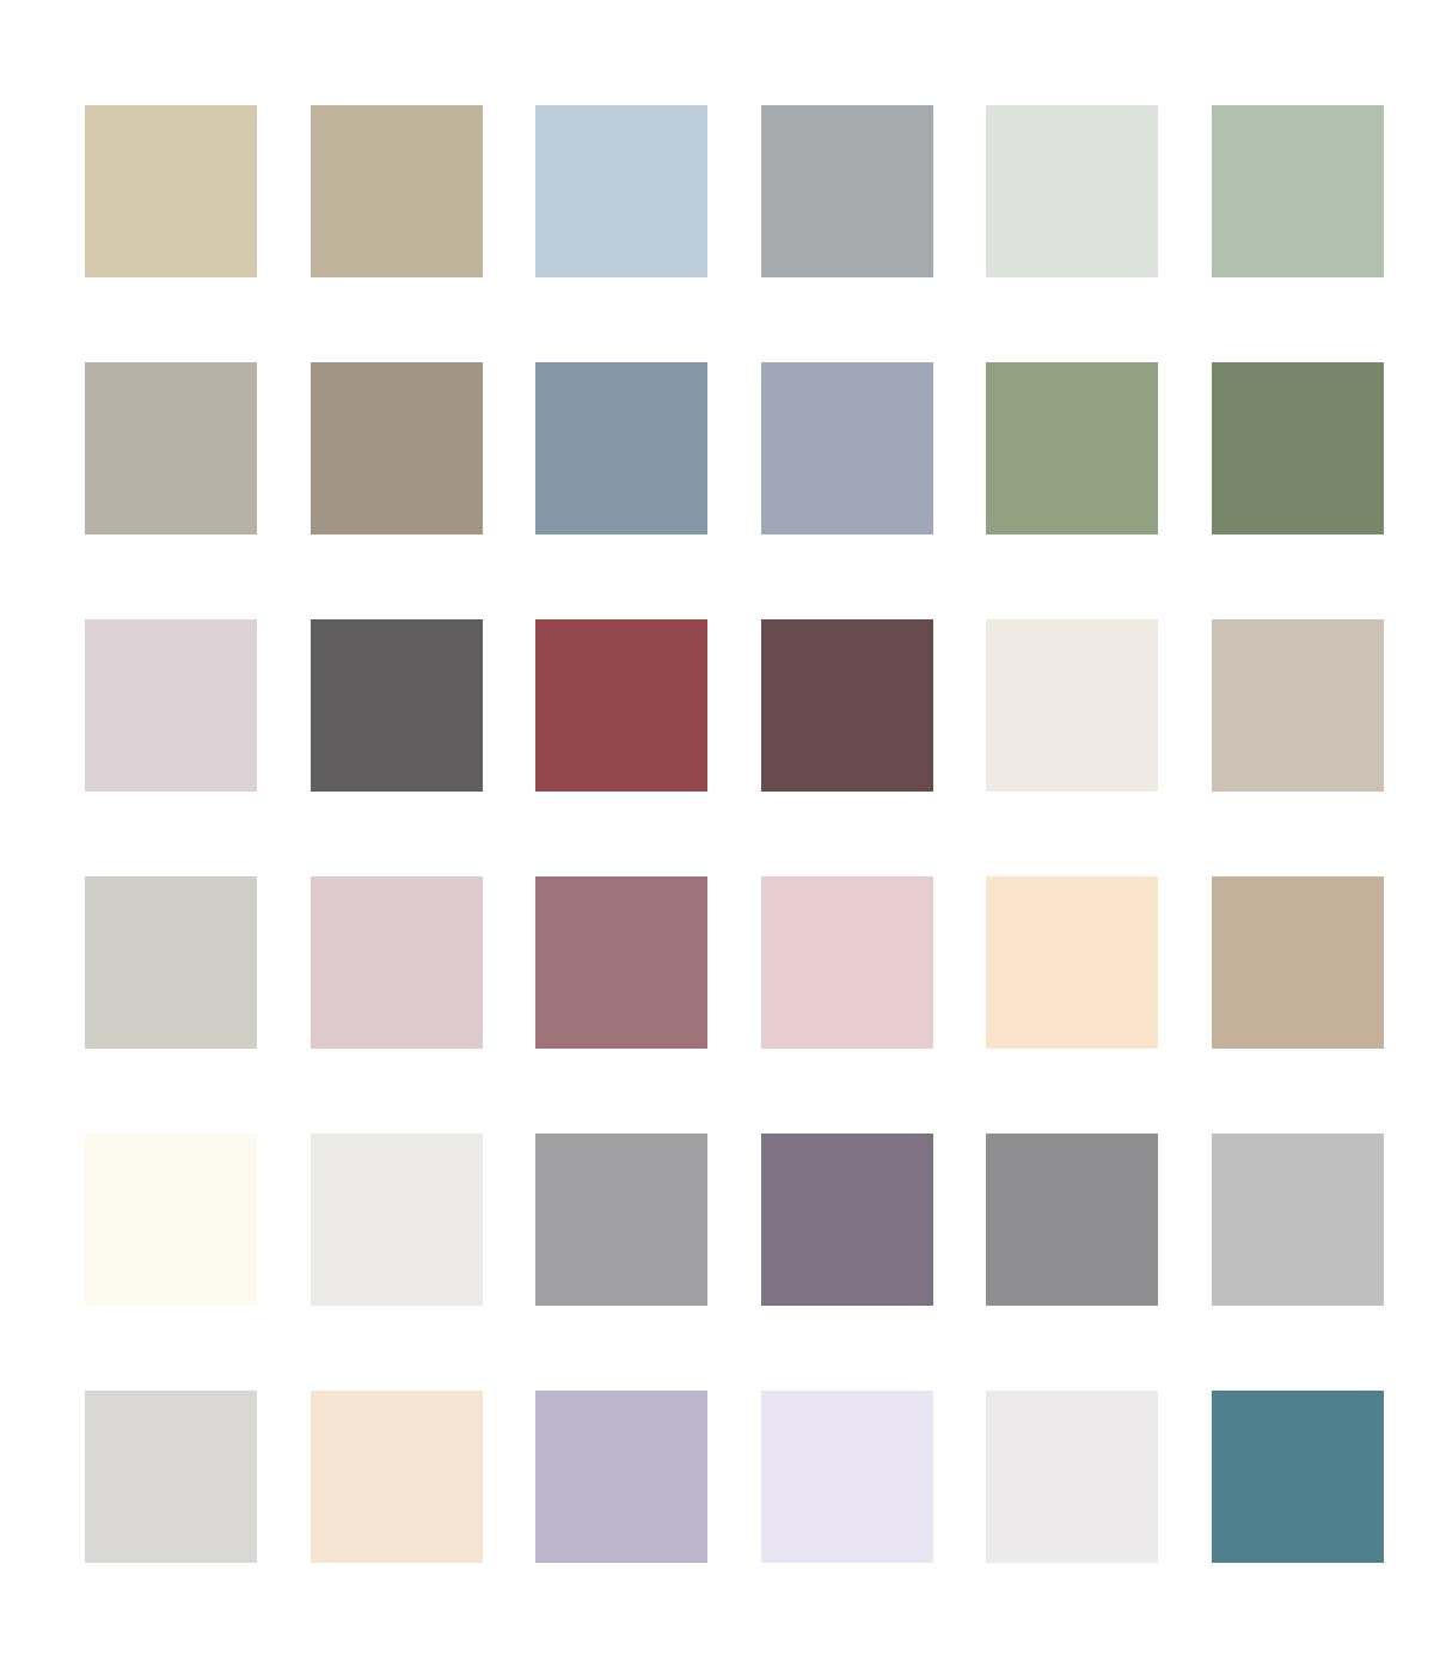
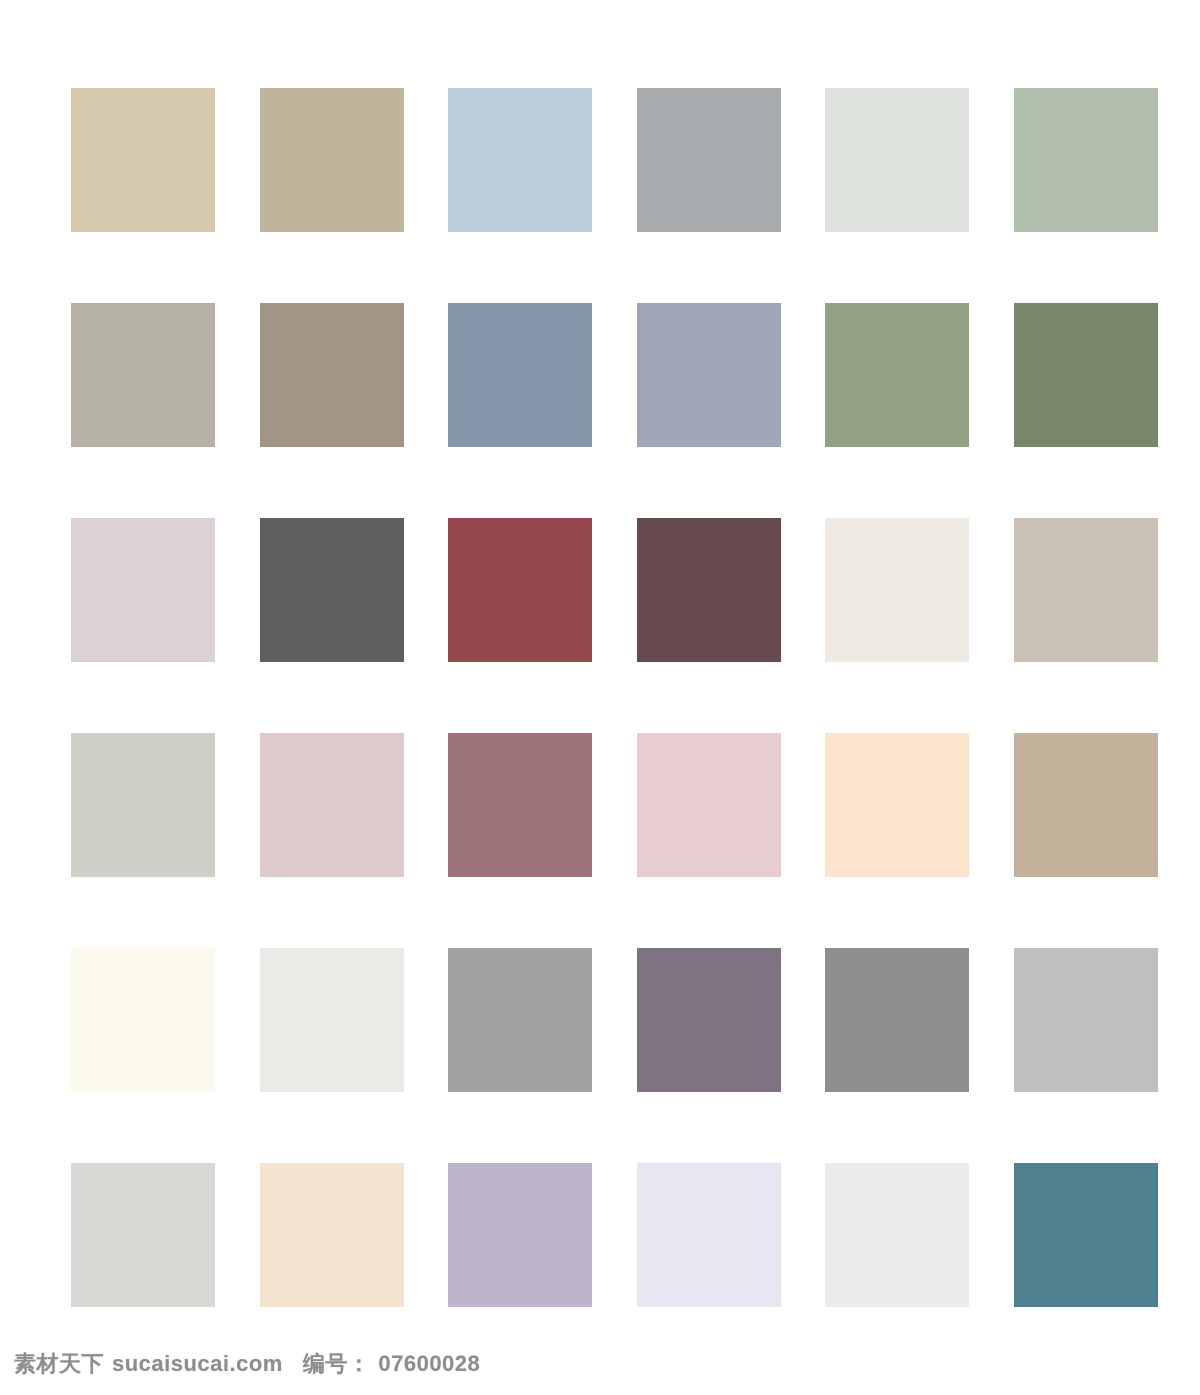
+ 素材天下
+ sucaisucai.com
+ 编号：
+ 07600028
